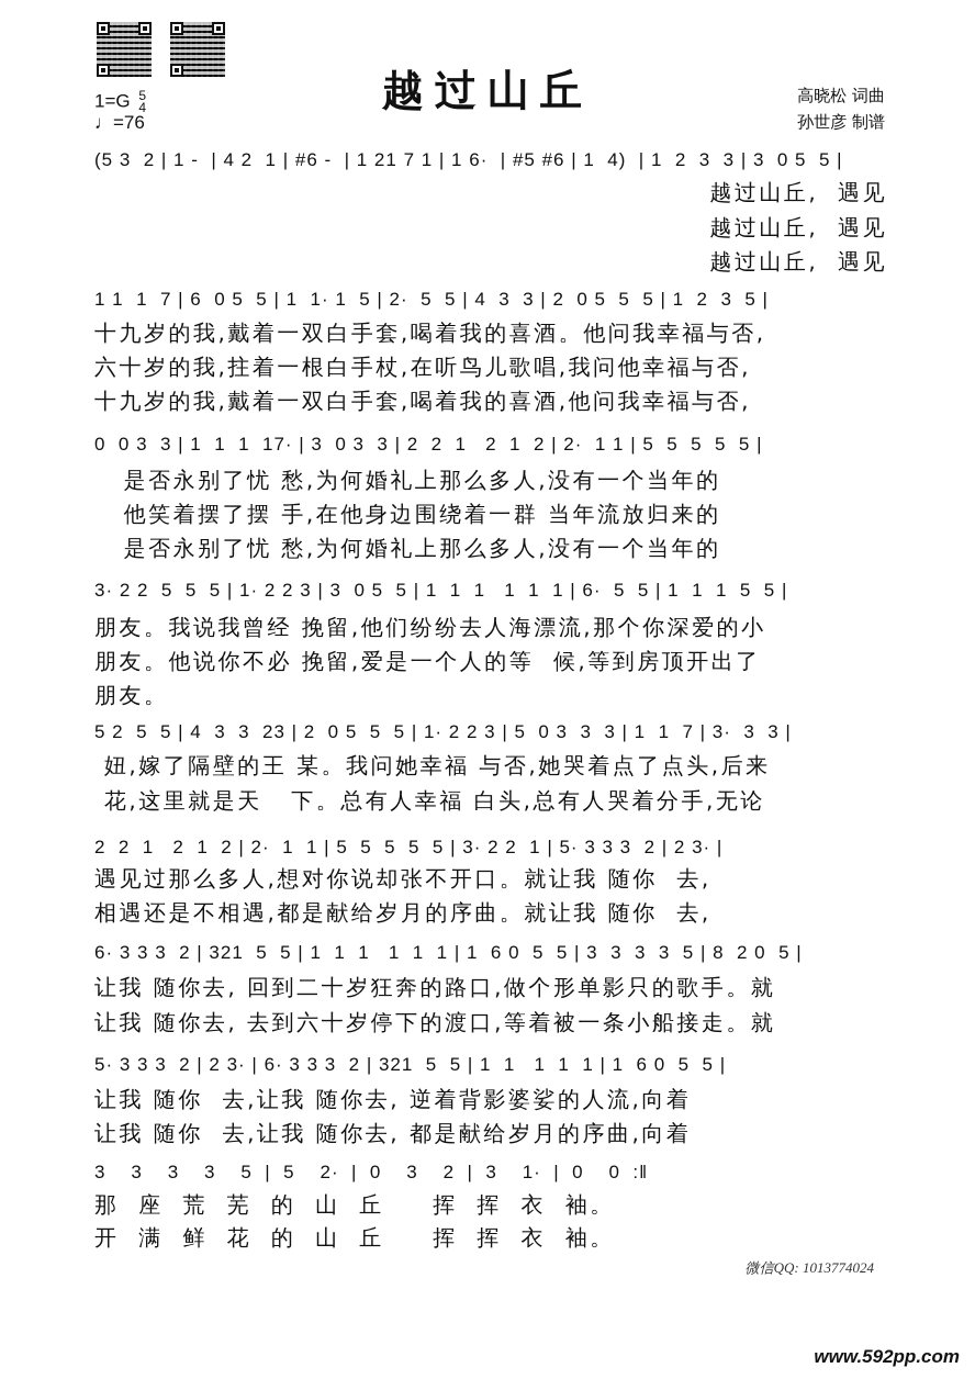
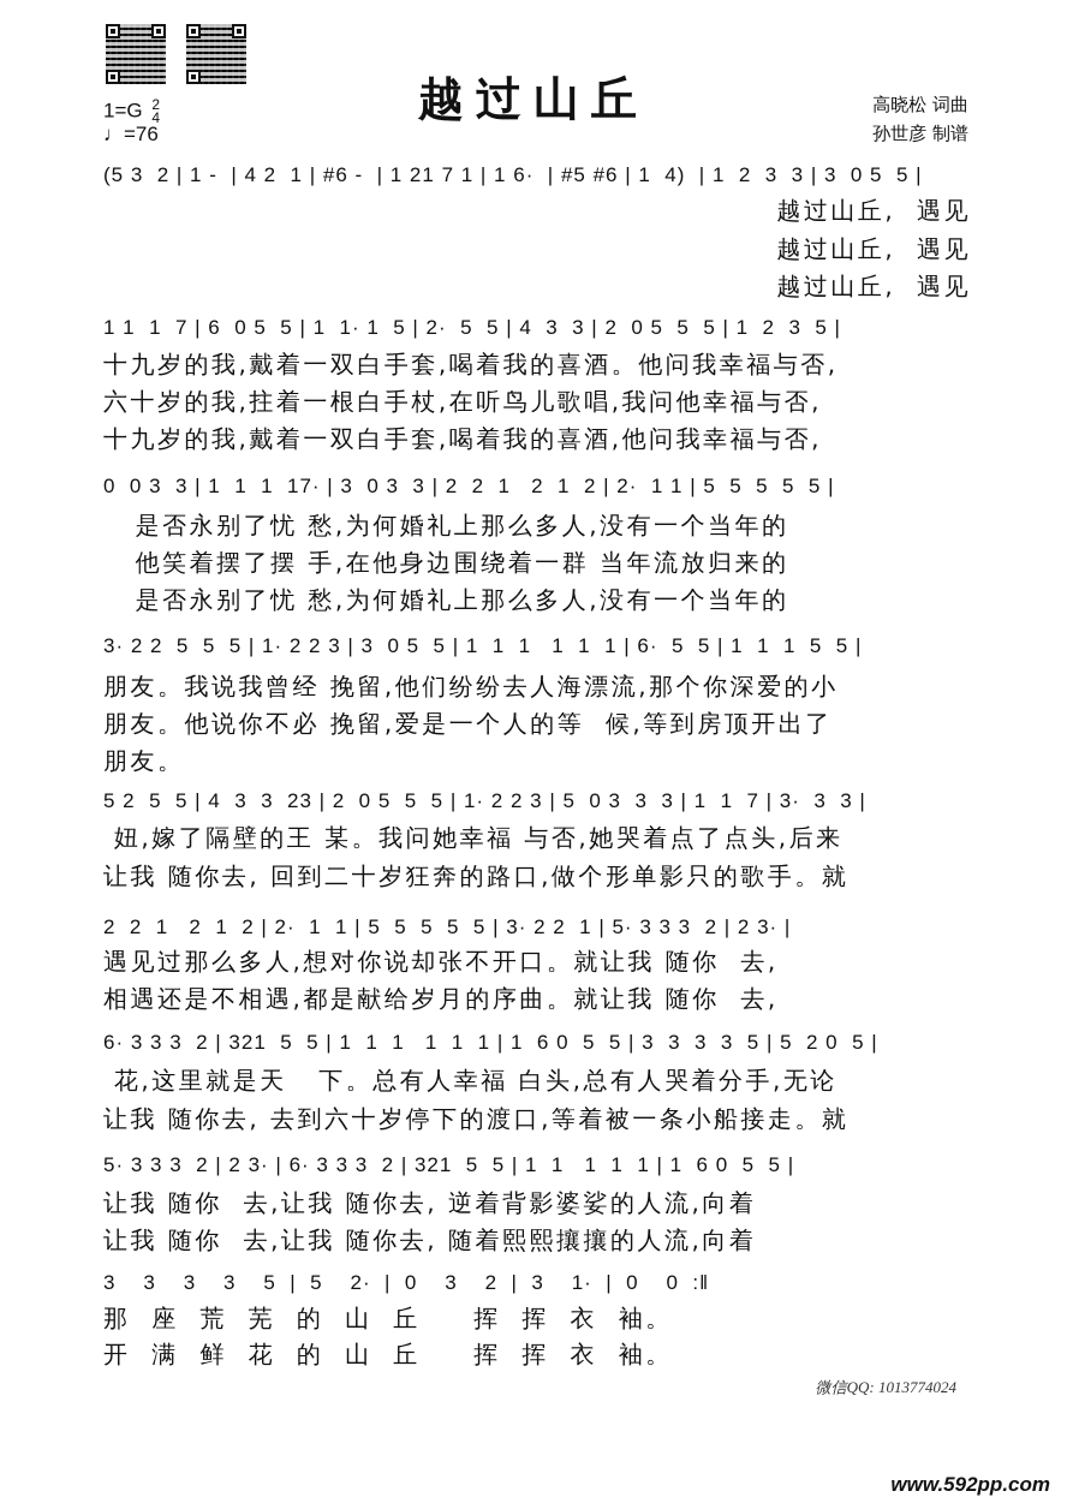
  越过山丘
  1=G
- 5
+ 2
  4
  ♩=76
  高晓松 词曲
  孙世彦 制谱
  (5 3 2 | 1 - | 4 2 1 | #6 - | 1 21 7 1 | 1 6· | #5 #6 | 1 4) | 1 2 3 3 | 3 0 5 5 |
  越过山丘, 遇见
  越过山丘, 遇见
  越过山丘, 遇见
  1 1 1 7 | 6 0 5 5 | 1 1· 1 5 | 2· 5 5 | 4 3 3 | 2 0 5 5 5 | 1 2 3 5 |
  十九岁的我,戴着一双白手套,喝着我的喜酒。他问我幸福与否,
  六十岁的我,拄着一根白手杖,在听鸟儿歌唱,我问他幸福与否,
  十九岁的我,戴着一双白手套,喝着我的喜酒,他问我幸福与否,
  0 0 3 3 | 1 1 1 17· | 3 0 3 3 | 2 2 1 2 1 2 | 2· 1 1 | 5 5 5 5 5 |
  是否永别了忧 愁,为何婚礼上那么多人,没有一个当年的
  他笑着摆了摆 手,在他身边围绕着一群 当年流放归来的
  是否永别了忧 愁,为何婚礼上那么多人,没有一个当年的
  3· 2 2 5 5 5 | 1· 2 2 3 | 3 0 5 5 | 1 1 1 1 1 1 | 6· 5 5 | 1 1 1 5 5 |
  朋友。我说我曾经 挽留,他们纷纷去人海漂流,那个你深爱的小
  朋友。他说你不必 挽留,爱是一个人的等 候,等到房顶开出了
  朋友。
  5 2 5 5 | 4 3 3 23 | 2 0 5 5 5 | 1· 2 2 3 | 5 0 3 3 3 | 1 1 7 | 3· 3 3 |
  妞,嫁了隔壁的王 某。我问她幸福 与否,她哭着点了点头,后来
- 花,这里就是天 下。总有人幸福 白头,总有人哭着分手,无论
+ 让我 随你去, 回到二十岁狂奔的路口,做个形单影只的歌手。就
  2 2 1 2 1 2 | 2· 1 1 | 5 5 5 5 5 | 3· 2 2 1 | 5· 3 3 3 2 | 2 3· |
  遇见过那么多人,想对你说却张不开口。就让我 随你 去,
  相遇还是不相遇,都是献给岁月的序曲。就让我 随你 去,
- 6· 3 3 3 2 | 321 5 5 | 1 1 1 1 1 1 | 1 6 0 5 5 | 3 3 3 3 5 | 8 2 0 5 |
+ 6· 3 3 3 2 | 321 5 5 | 1 1 1 1 1 1 | 1 6 0 5 5 | 3 3 3 3 5 | 5 2 0 5 |
- 让我 随你去, 回到二十岁狂奔的路口,做个形单影只的歌手。就
+ 花,这里就是天 下。总有人幸福 白头,总有人哭着分手,无论
  让我 随你去, 去到六十岁停下的渡口,等着被一条小船接走。就
  5· 3 3 3 2 | 2 3· | 6· 3 3 3 2 | 321 5 5 | 1 1 1 1 1 | 1 6 0 5 5 |
  让我 随你 去,让我 随你去, 逆着背影婆娑的人流,向着
- 让我 随你 去,让我 随你去, 都是献给岁月的序曲,向着
+ 让我 随你 去,让我 随你去, 随着熙熙攘攘的人流,向着
  3 3 3 3 5 | 5 2· | 0 3 2 | 3 1· | 0 0 :‖
  那 座 荒 芜 的 山 丘 挥 挥 衣 袖。
  开 满 鲜 花 的 山 丘 挥 挥 衣 袖。
  微信QQ: 1013774024
  www.592pp.com
